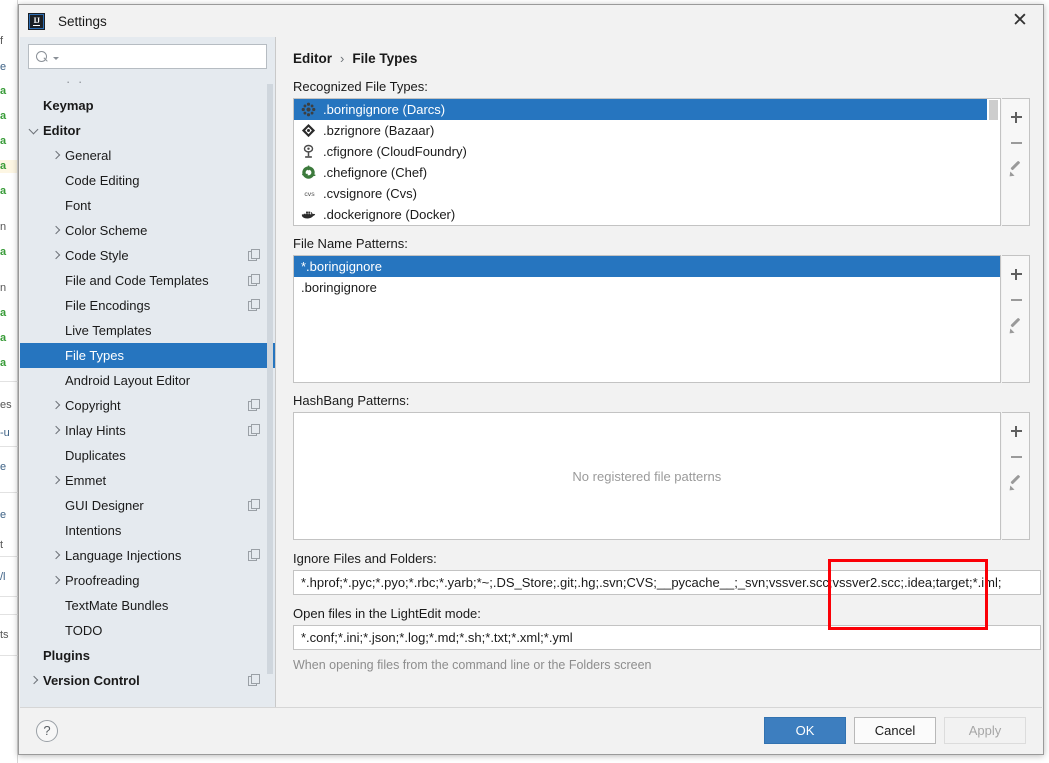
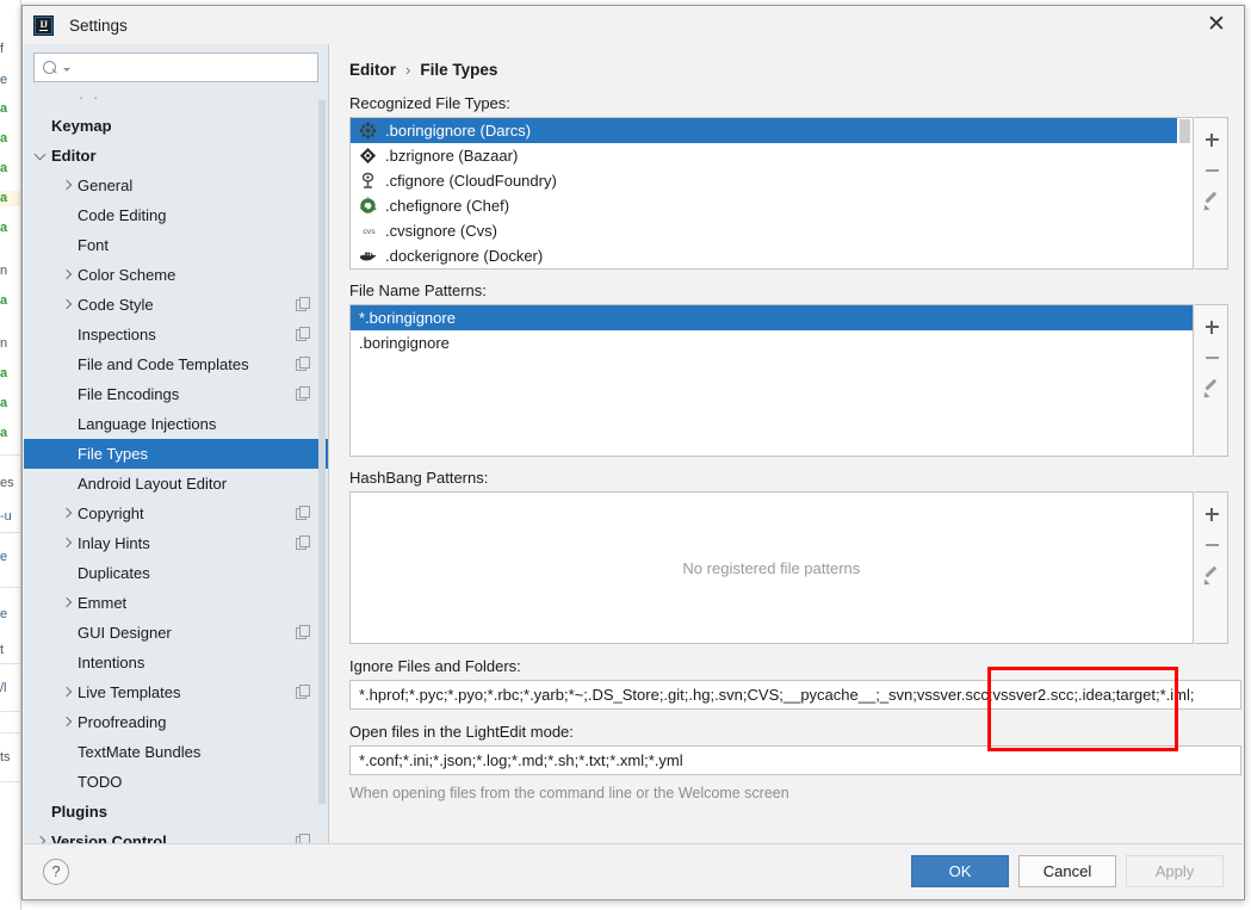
  f
  e
  a
  a
  a
  a
  a
  n
  a
  n
  a
  a
  a
  es
  -u
  e
  e
  t
  /l
  ts
  IJ
  Settings
  ✕
  Keymap
  Editor
  General
  Code Editing
  Font
  Color Scheme
  Code Style
+ Inspections
  File and Code Templates
  File Encodings
- Live Templates
+ Language Injections
  File Types
  Android Layout Editor
  Copyright
  Inlay Hints
  Duplicates
  Emmet
  GUI Designer
  Intentions
- Language Injections
+ Live Templates
  Proofreading
  TextMate Bundles
  TODO
  Plugins
  Version Control
  Editor
  ›
  File Types
  Recognized File Types:
  .boringignore (Darcs)
  .bzrignore (Bazaar)
  .cfignore (CloudFoundry)
  .chefignore (Chef)
  .cvsignore (Cvs)
  .dockerignore (Docker)
  File Name Patterns:
  *.boringignore
  .boringignore
  HashBang Patterns:
  No registered file patterns
  Ignore Files and Folders:
  *.hprof;*.pyc;*.pyo;*.rbc;*.yarb;*~;.DS_Store;.git;.hg;.svn;CVS;__pycache__;_svn;vssver.scc;vssver2.scc;.idea;target;*.iml;
  Open files in the LightEdit mode:
  *.conf;*.ini;*.json;*.log;*.md;*.sh;*.txt;*.xml;*.yml
- When opening files from the command line or the Folders screen
+ When opening files from the command line or the Welcome screen
  ?
  OK
  Cancel
  Apply
